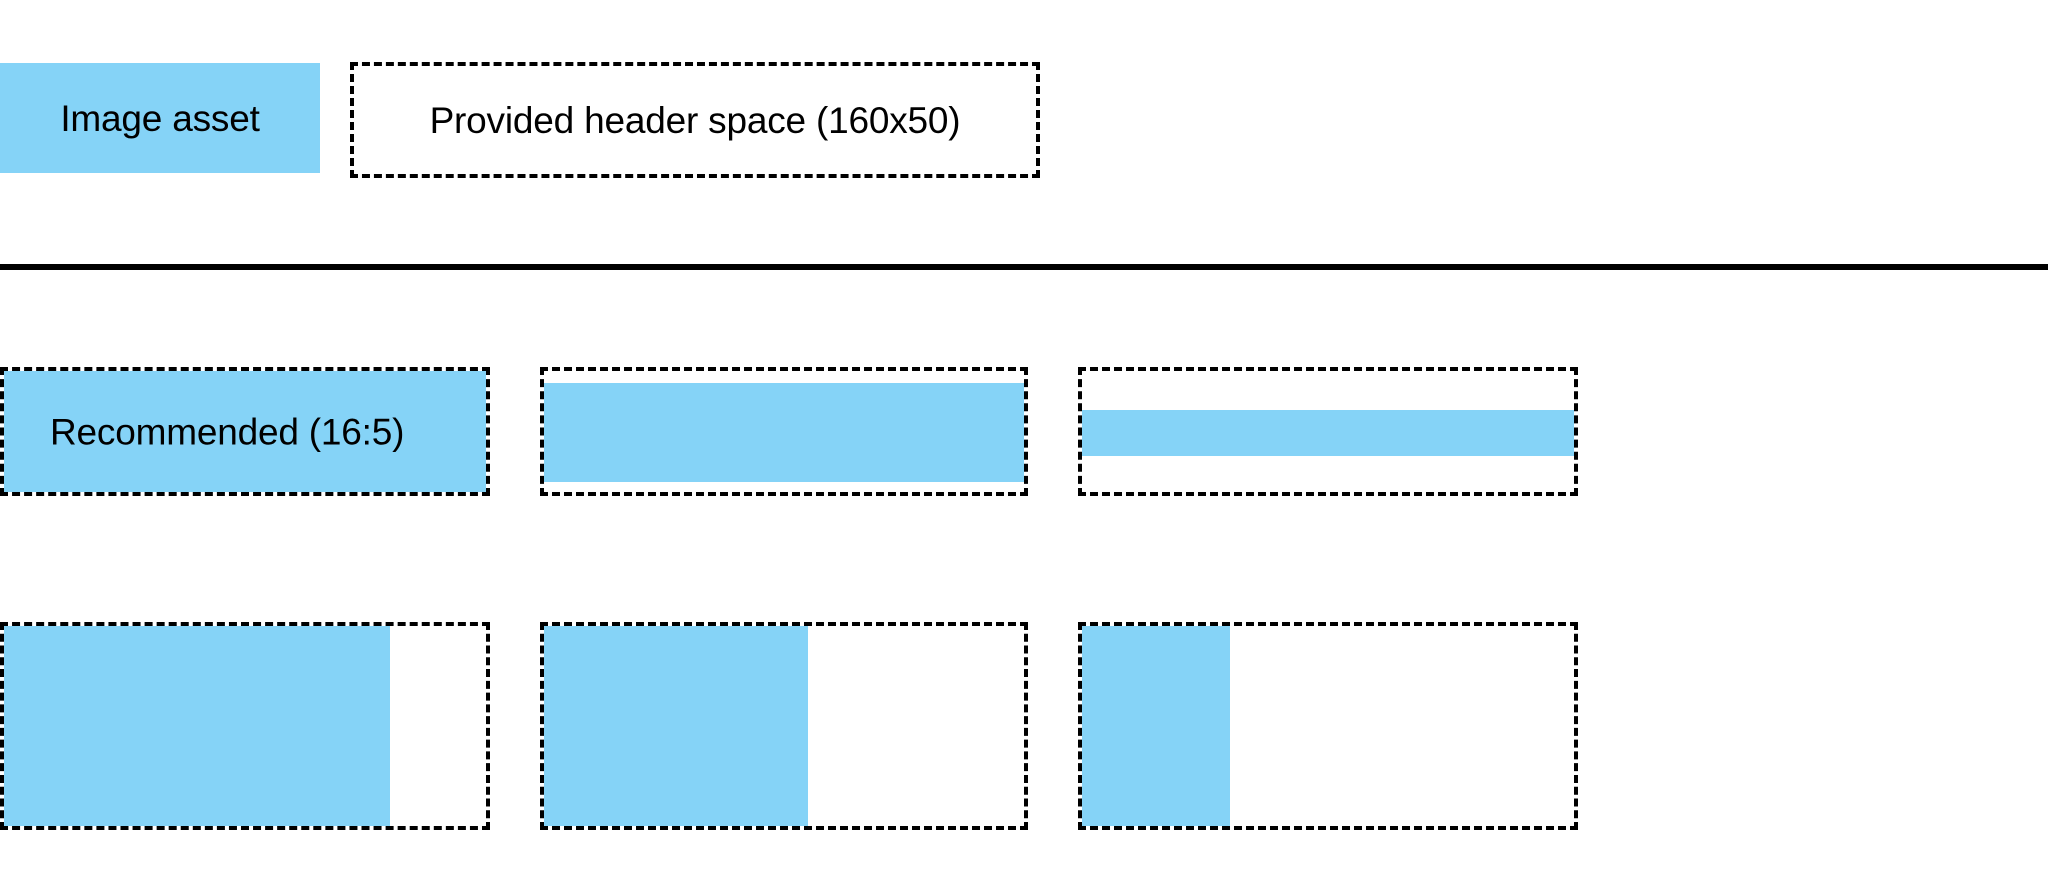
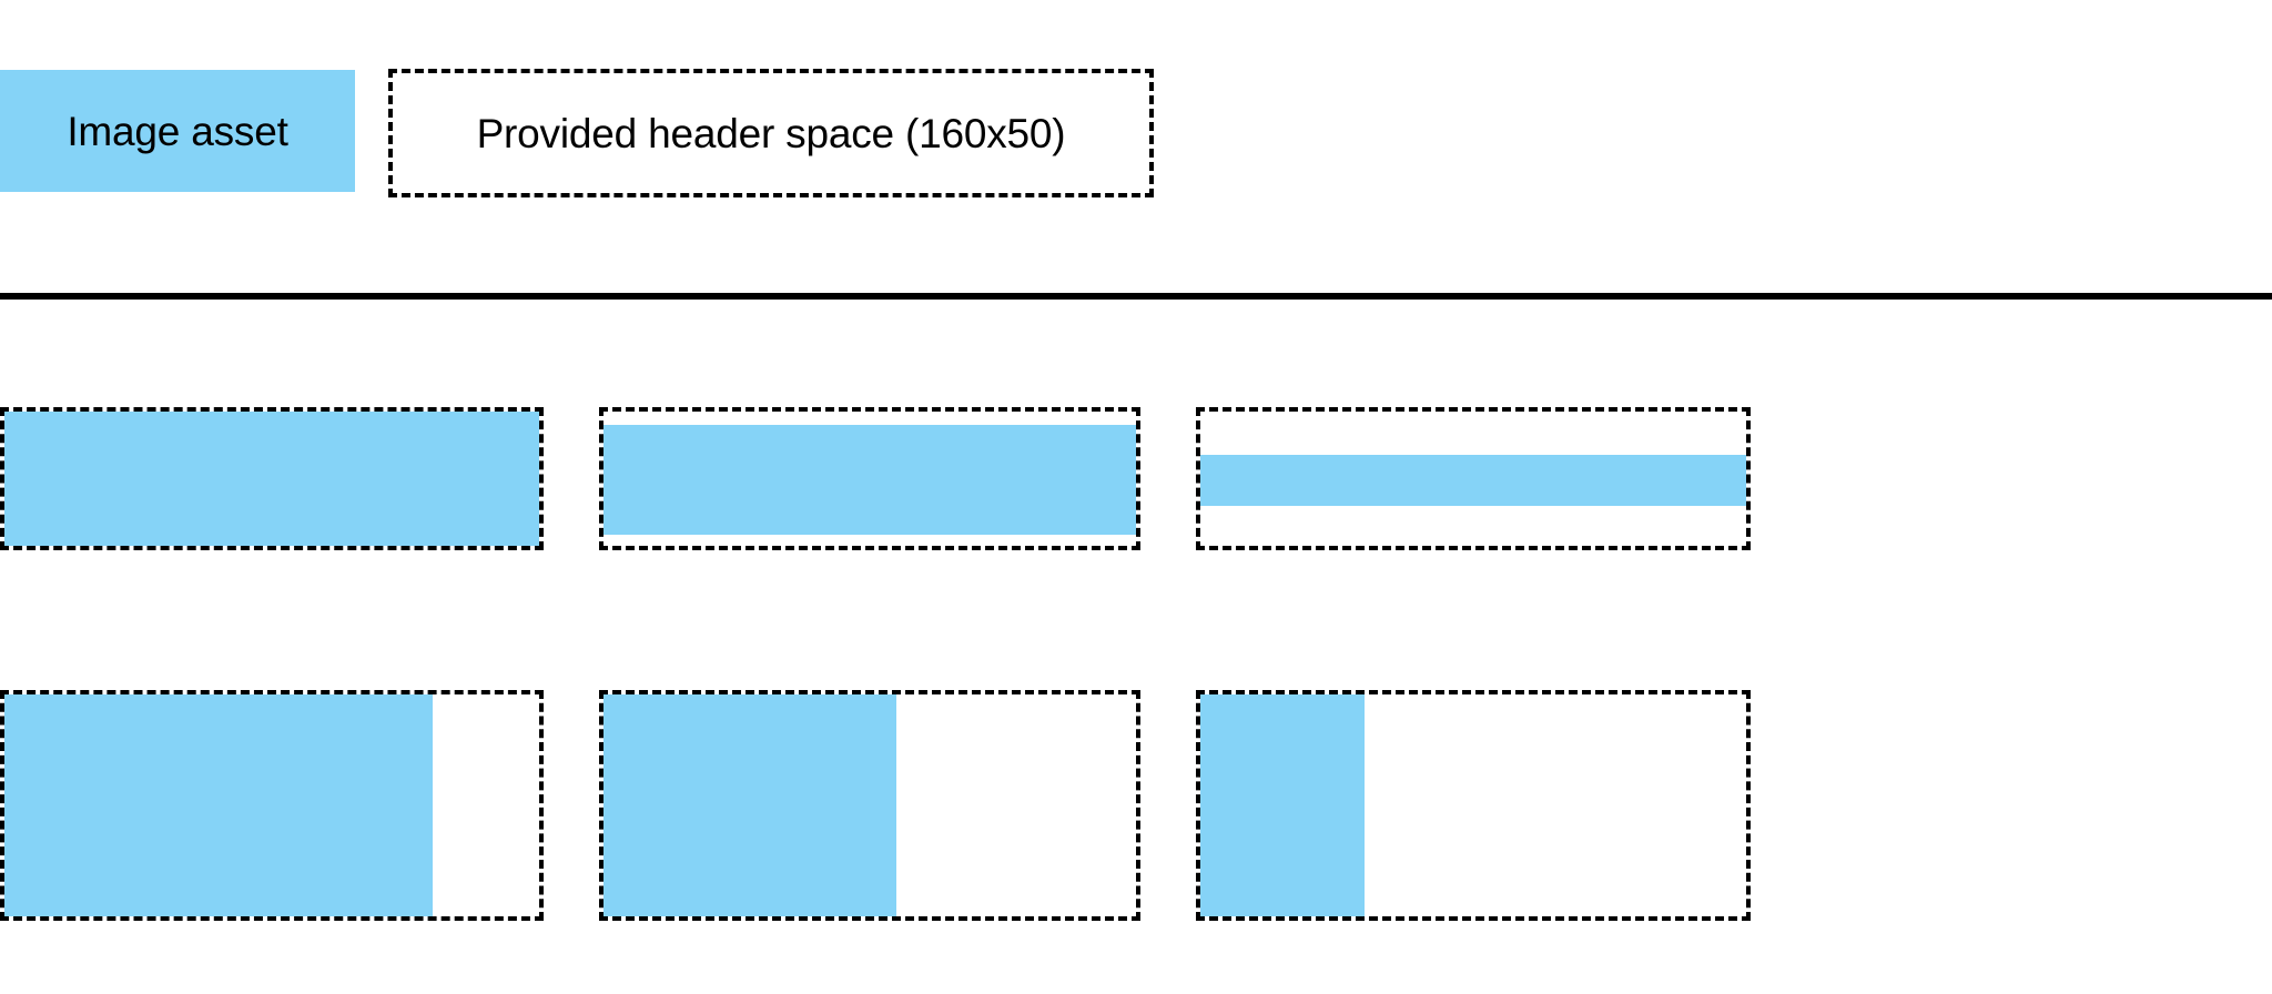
  Image asset
  Provided header space (160x50)
- Recommended (16:5)
